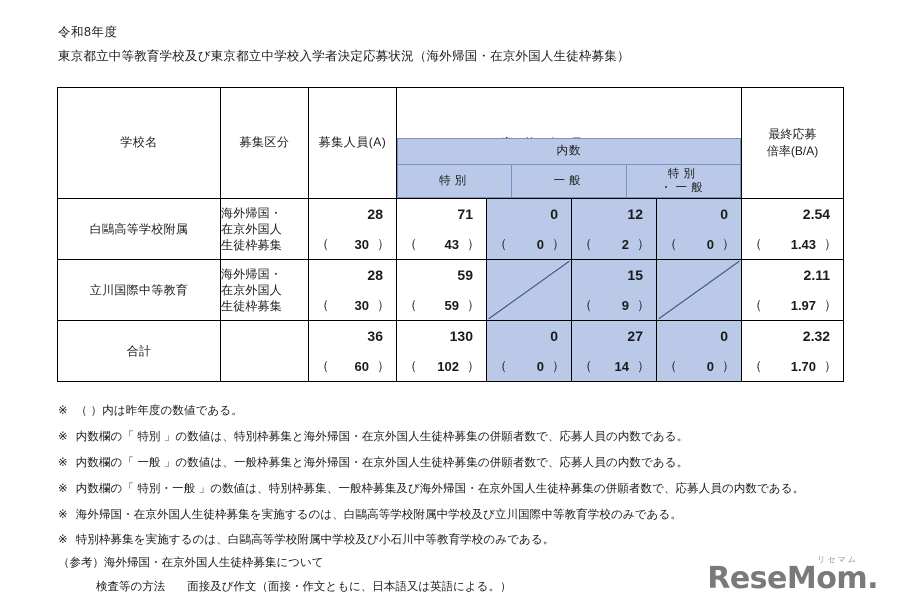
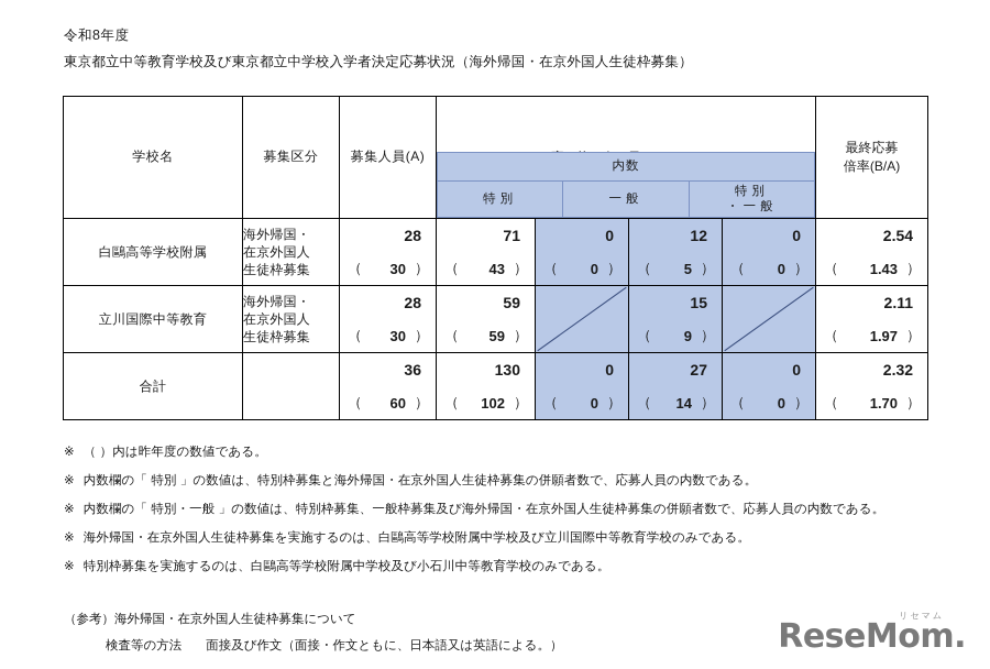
  令和8年度
  東京都立中等教育学校及び東京都立中学校入学者決定応募状況（海外帰国・在京外国人生徒枠募集）
  学校名	募集区分	募集人員(A)	内数 特別 一般 特別 ・一般	最終応募 倍率(B/A)
- 白鷗高等学校附属	海外帰国・ 在京外国人 生徒枠募集	28 （ 30 ）	71 （ 43 ）	0 （ 0 ）	12 （ 2 ）	0 （ 0 ）	2.54 （ 1.43 ）
+ 白鷗高等学校附属	海外帰国・ 在京外国人 生徒枠募集	28 （ 30 ）	71 （ 43 ）	0 （ 0 ）	12 （ 5 ）	0 （ 0 ）	2.54 （ 1.43 ）
  立川国際中等教育	海外帰国・ 在京外国人 生徒枠募集	28 （ 30 ）	59 （ 59 ）		15 （ 9 ）		2.11 （ 1.97 ）
  合計		36 （ 60 ）	130 （ 102 ）	0 （ 0 ）	27 （ 14 ）	0 （ 0 ）	2.32 （ 1.70 ）
  ※ （ ）内は昨年度の数値である。
  ※ 内数欄の「 特別 」の数値は、特別枠募集と海外帰国・在京外国人生徒枠募集の併願者数で、応募人員の内数である。
- ※ 内数欄の「 一般 」の数値は、一般枠募集と海外帰国・在京外国人生徒枠募集の併願者数で、応募人員の内数である。
  ※ 内数欄の「 特別・一般 」の数値は、特別枠募集、一般枠募集及び海外帰国・在京外国人生徒枠募集の併願者数で、応募人員の内数である。
  ※ 海外帰国・在京外国人生徒枠募集を実施するのは、白鷗高等学校附属中学校及び立川国際中等教育学校のみである。
  ※ 特別枠募集を実施するのは、白鷗高等学校附属中学校及び小石川中等教育学校のみである。
  （参考）海外帰国・在京外国人生徒枠募集について
  検査等の方法 面接及び作文（面接・作文ともに、日本語又は英語による。）
  リセマム
  ReseMom.
